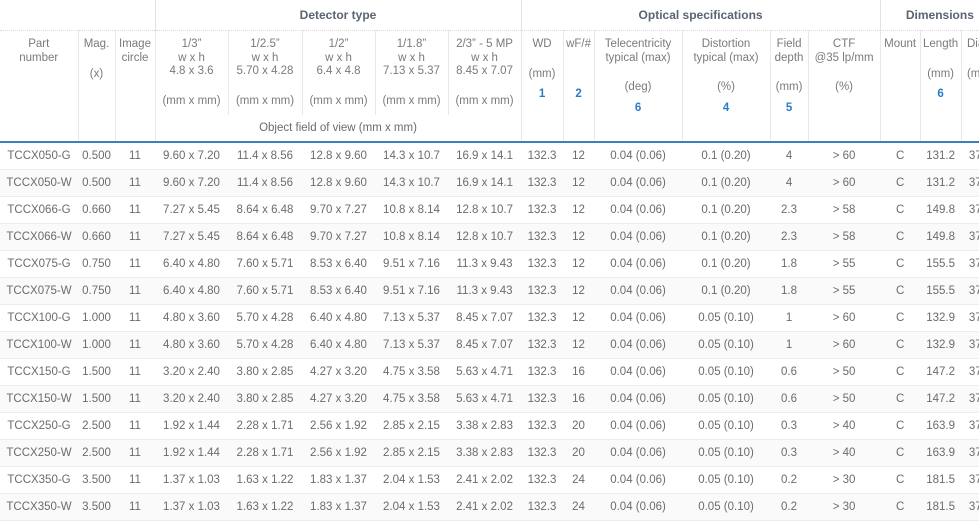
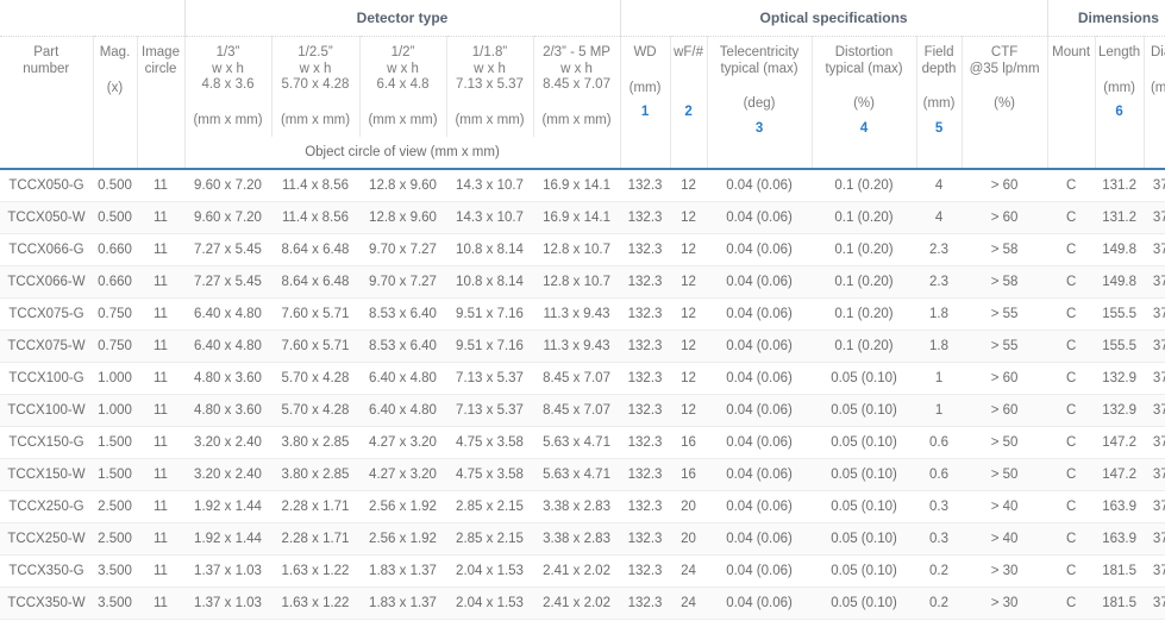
  			Detector type	Optical specifications	Dimensions
- Part number	Mag. (x)	Image circle	1/3” w x h 4.8 x 3.6 (mm x mm)	1/2.5” w x h 5.70 x 4.28 (mm x mm)	1/2” w x h 6.4 x 4.8 (mm x mm)	1/1.8” w x h 7.13 x 5.37 (mm x mm)	2/3” - 5 MP w x h 8.45 x 7.07 (mm x mm)	WD (mm) 1	wF/# 2	Telecentricity typical (max) (deg) 6	Distortion typical (max) (%) 4	Field depth (mm) 5	CTF @35 lp/mm (%)	Mount	Length (mm) 6	Di (m
+ Part number	Mag. (x)	Image circle	1/3” w x h 4.8 x 3.6 (mm x mm)	1/2.5” w x h 5.70 x 4.28 (mm x mm)	1/2” w x h 6.4 x 4.8 (mm x mm)	1/1.8” w x h 7.13 x 5.37 (mm x mm)	2/3” - 5 MP w x h 8.45 x 7.07 (mm x mm)	WD (mm) 1	wF/# 2	Telecentricity typical (max) (deg) 3	Distortion typical (max) (%) 4	Field depth (mm) 5	CTF @35 lp/mm (%)	Mount	Length (mm) 6	Di (m
- 			Object field of view (mm x mm)
+ 			Object circle of view (mm x mm)
  TCCX050-G	0.500	11	9.60 x 7.20	11.4 x 8.56	12.8 x 9.60	14.3 x 10.7	16.9 x 14.1	132.3	12	0.04 (0.06)	0.1 (0.20)	4	> 60	C	131.2	3
  TCCX050-W	0.500	11	9.60 x 7.20	11.4 x 8.56	12.8 x 9.60	14.3 x 10.7	16.9 x 14.1	132.3	12	0.04 (0.06)	0.1 (0.20)	4	> 60	C	131.2	3
  TCCX066-G	0.660	11	7.27 x 5.45	8.64 x 6.48	9.70 x 7.27	10.8 x 8.14	12.8 x 10.7	132.3	12	0.04 (0.06)	0.1 (0.20)	2.3	> 58	C	149.8	3
  TCCX066-W	0.660	11	7.27 x 5.45	8.64 x 6.48	9.70 x 7.27	10.8 x 8.14	12.8 x 10.7	132.3	12	0.04 (0.06)	0.1 (0.20)	2.3	> 58	C	149.8	3
  TCCX075-G	0.750	11	6.40 x 4.80	7.60 x 5.71	8.53 x 6.40	9.51 x 7.16	11.3 x 9.43	132.3	12	0.04 (0.06)	0.1 (0.20)	1.8	> 55	C	155.5	3
  TCCX075-W	0.750	11	6.40 x 4.80	7.60 x 5.71	8.53 x 6.40	9.51 x 7.16	11.3 x 9.43	132.3	12	0.04 (0.06)	0.1 (0.20)	1.8	> 55	C	155.5	3
  TCCX100-G	1.000	11	4.80 x 3.60	5.70 x 4.28	6.40 x 4.80	7.13 x 5.37	8.45 x 7.07	132.3	12	0.04 (0.06)	0.05 (0.10)	1	> 60	C	132.9	3
  TCCX100-W	1.000	11	4.80 x 3.60	5.70 x 4.28	6.40 x 4.80	7.13 x 5.37	8.45 x 7.07	132.3	12	0.04 (0.06)	0.05 (0.10)	1	> 60	C	132.9	3
  TCCX150-G	1.500	11	3.20 x 2.40	3.80 x 2.85	4.27 x 3.20	4.75 x 3.58	5.63 x 4.71	132.3	16	0.04 (0.06)	0.05 (0.10)	0.6	> 50	C	147.2	3
  TCCX150-W	1.500	11	3.20 x 2.40	3.80 x 2.85	4.27 x 3.20	4.75 x 3.58	5.63 x 4.71	132.3	16	0.04 (0.06)	0.05 (0.10)	0.6	> 50	C	147.2	3
  TCCX250-G	2.500	11	1.92 x 1.44	2.28 x 1.71	2.56 x 1.92	2.85 x 2.15	3.38 x 2.83	132.3	20	0.04 (0.06)	0.05 (0.10)	0.3	> 40	C	163.9	3
  TCCX250-W	2.500	11	1.92 x 1.44	2.28 x 1.71	2.56 x 1.92	2.85 x 2.15	3.38 x 2.83	132.3	20	0.04 (0.06)	0.05 (0.10)	0.3	> 40	C	163.9	3
  TCCX350-G	3.500	11	1.37 x 1.03	1.63 x 1.22	1.83 x 1.37	2.04 x 1.53	2.41 x 2.02	132.3	24	0.04 (0.06)	0.05 (0.10)	0.2	> 30	C	181.5	3
  TCCX350-W	3.500	11	1.37 x 1.03	1.63 x 1.22	1.83 x 1.37	2.04 x 1.53	2.41 x 2.02	132.3	24	0.04 (0.06)	0.05 (0.10)	0.2	> 30	C	181.5	3
